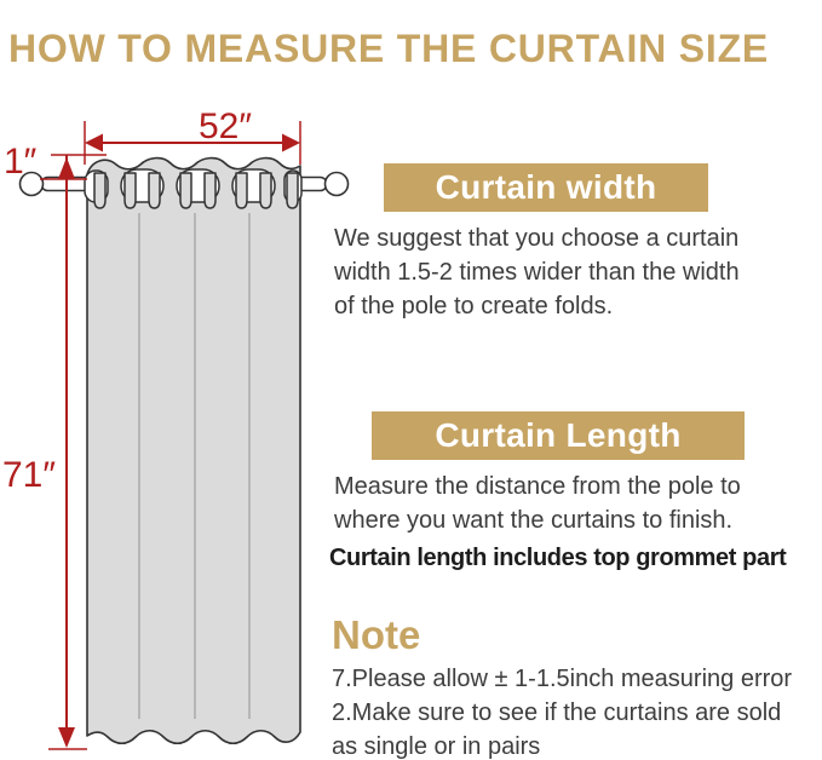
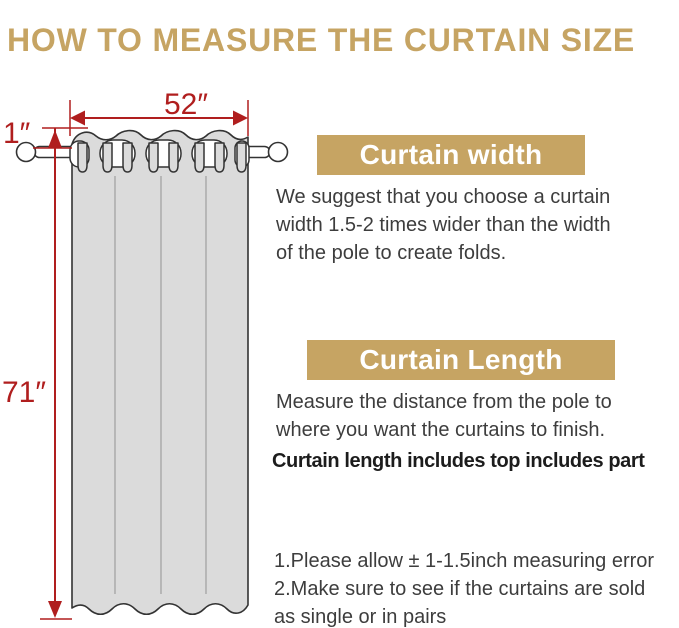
  HOW TO MEASURE THE CURTAIN SIZE
  52″
  1″
  71″
  Curtain width
  We suggest that you choose a curtain
  width 1.5-2 times wider than the width
  of the pole to create folds.
  Curtain Length
  Measure the distance from the pole to
  where you want the curtains to finish.
- Curtain length includes top grommet part
+ Curtain length includes top includes part
- Note
- 7.Please allow ± 1-1.5inch measuring error
+ 1.Please allow ± 1-1.5inch measuring error
  2.Make sure to see if the curtains are sold
  as single or in pairs
